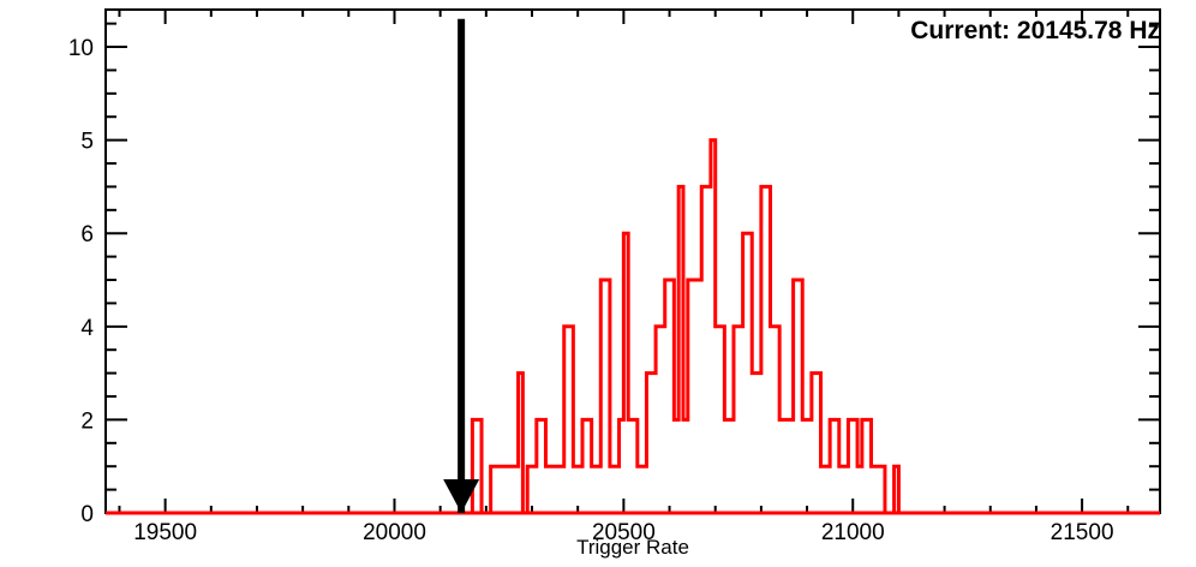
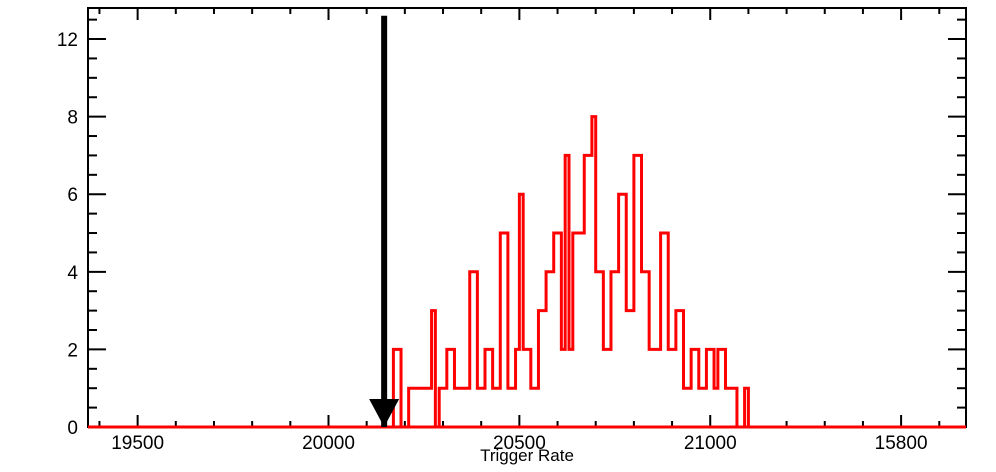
  19500
  20000
  20500
  21000
- 21500
+ 15800
  0
  2
  4
  6
- 5
+ 8
- 10
+ 12
  Trigger Rate
- Current: 20145.78 Hz
